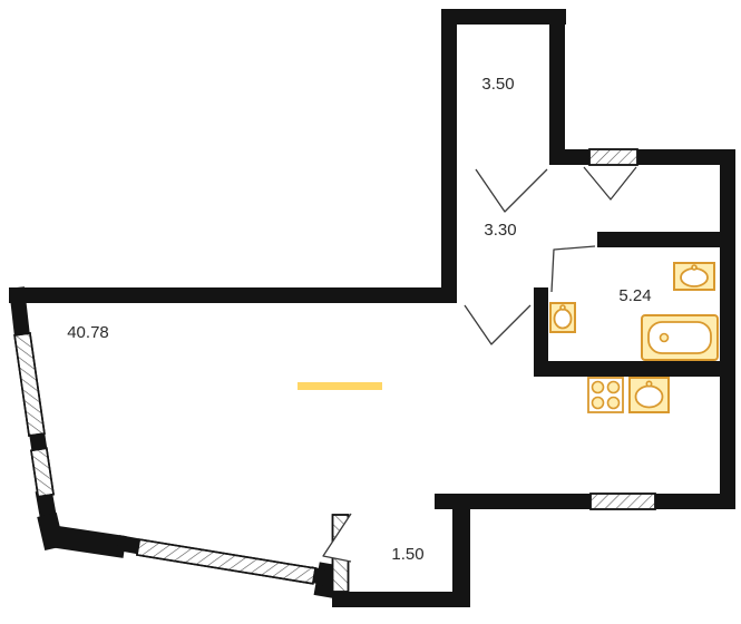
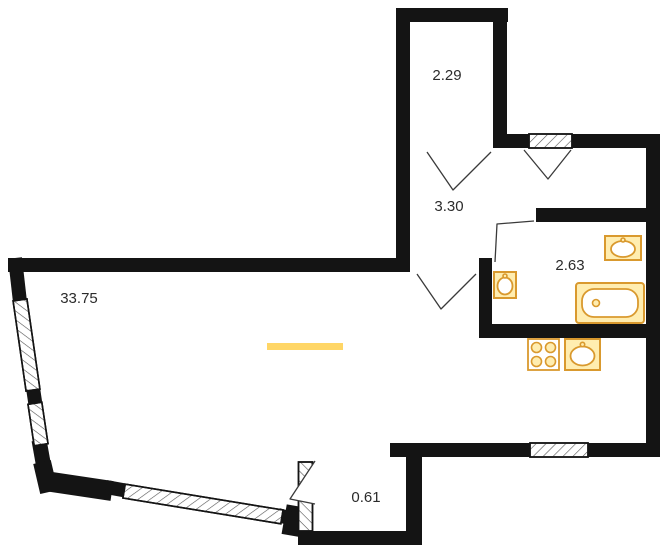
- 3.50
+ 2.29
  3.30
- 5.24
+ 2.63
- 40.78
+ 33.75
- 1.50
+ 0.61
